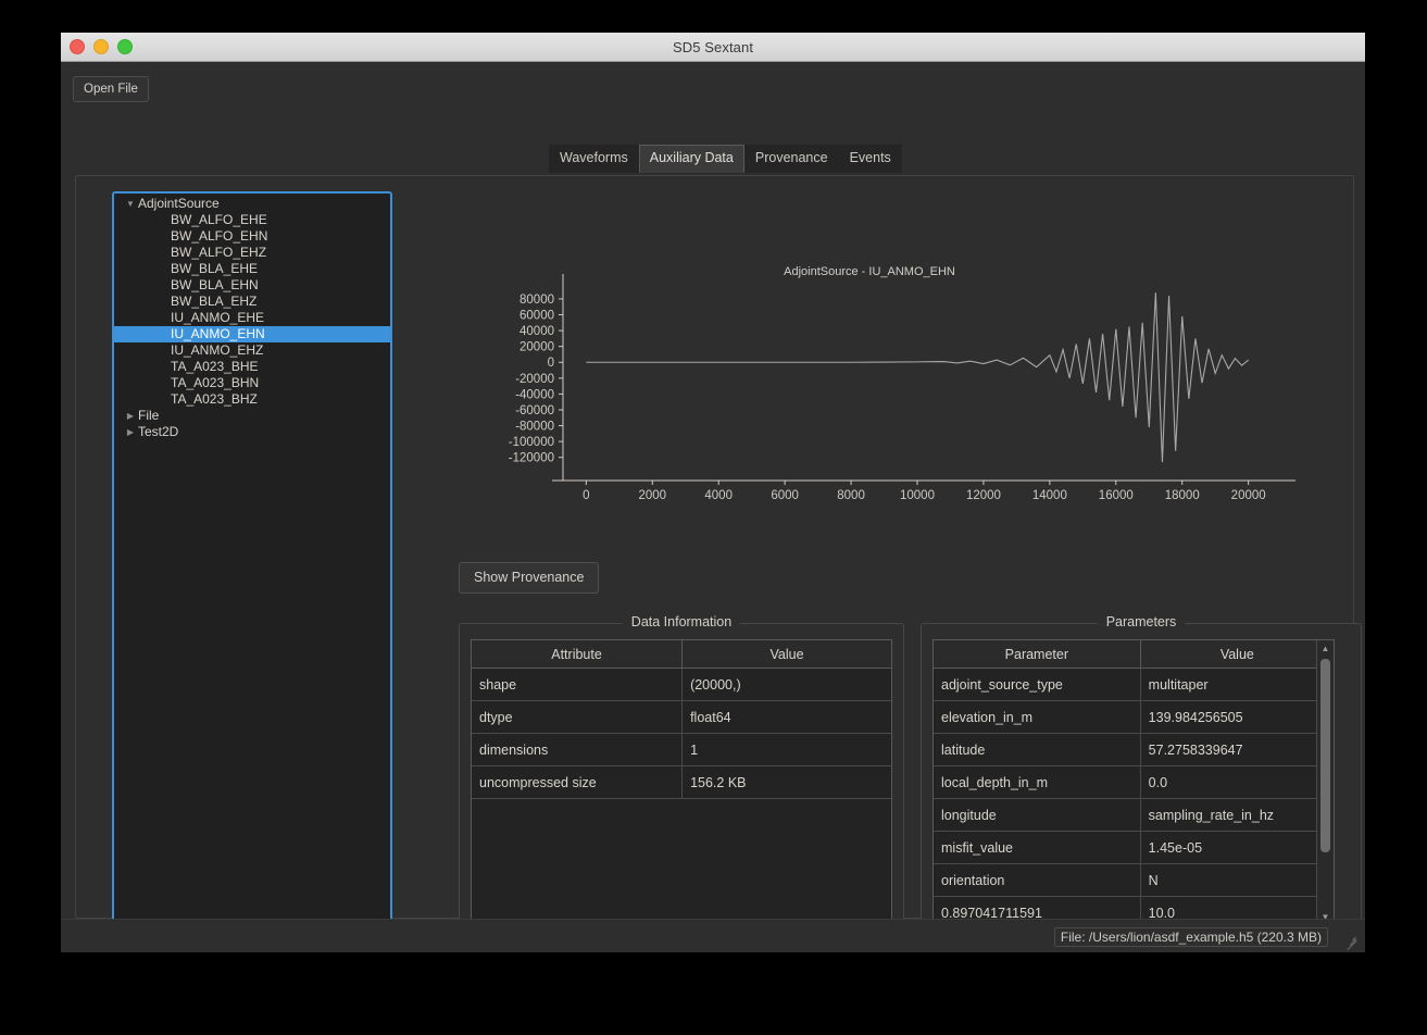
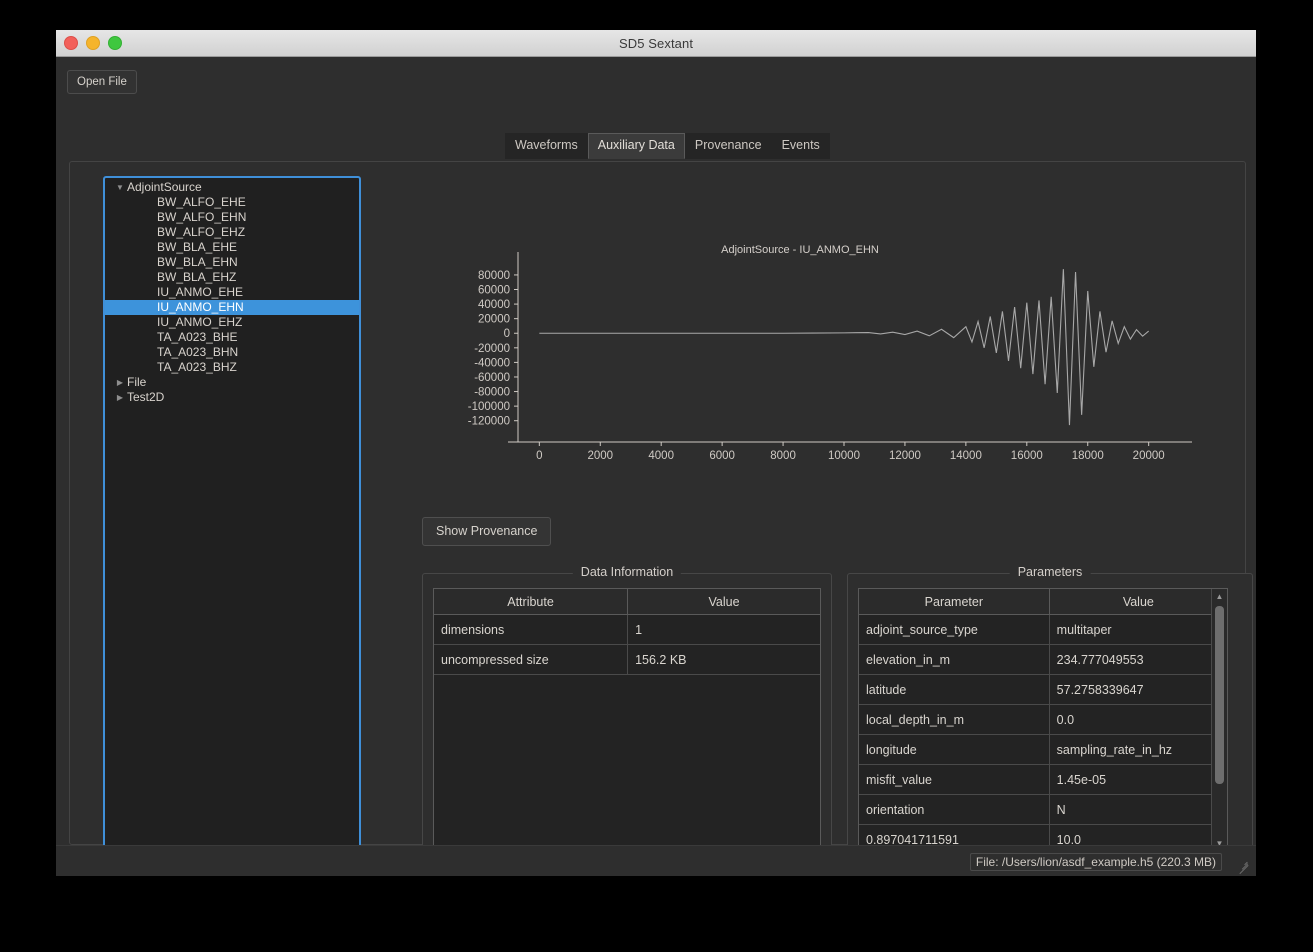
  SD5 Sextant
  Open File
  Waveforms
  Auxiliary Data
  Provenance
  Events
  ▼
  AdjointSource
  BW_ALFO_EHE
  BW_ALFO_EHN
  BW_ALFO_EHZ
  BW_BLA_EHE
  BW_BLA_EHN
  BW_BLA_EHZ
  IU_ANMO_EHE
  IU_ANMO_EHN
  IU_ANMO_EHZ
  TA_A023_BHE
  TA_A023_BHN
  TA_A023_BHZ
  ▶
  File
  ▶
  Test2D
  AdjointSource - IU_ANMO_EHN
  80000
  60000
  40000
  20000
  0
  -20000
  -40000
  -60000
  -80000
  -100000
  -120000
  0
  2000
  4000
  6000
  8000
  10000
  12000
  14000
  16000
  18000
  20000
  Show Provenance
  Data Information
  Attribute	Value
- shape	(20000,)
- dtype	float64
  dimensions	1
  uncompressed size	156.2 KB
  Parameters
  Parameter	Value
  adjoint_source_type	multitaper
- elevation_in_m	139.984256505
+ elevation_in_m	234.777049553
  latitude	57.2758339647
  local_depth_in_m	0.0
  longitude	sampling_rate_in_hz
  misfit_value	1.45e-05
  orientation	N
  0.897041711591	10.0
  ▲
  ▼
  File: /Users/lion/asdf_example.h5 (220.3 MB)
